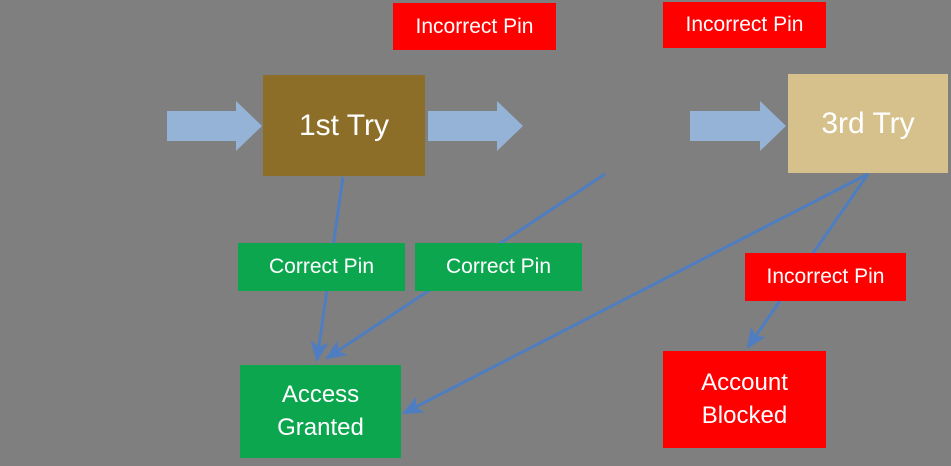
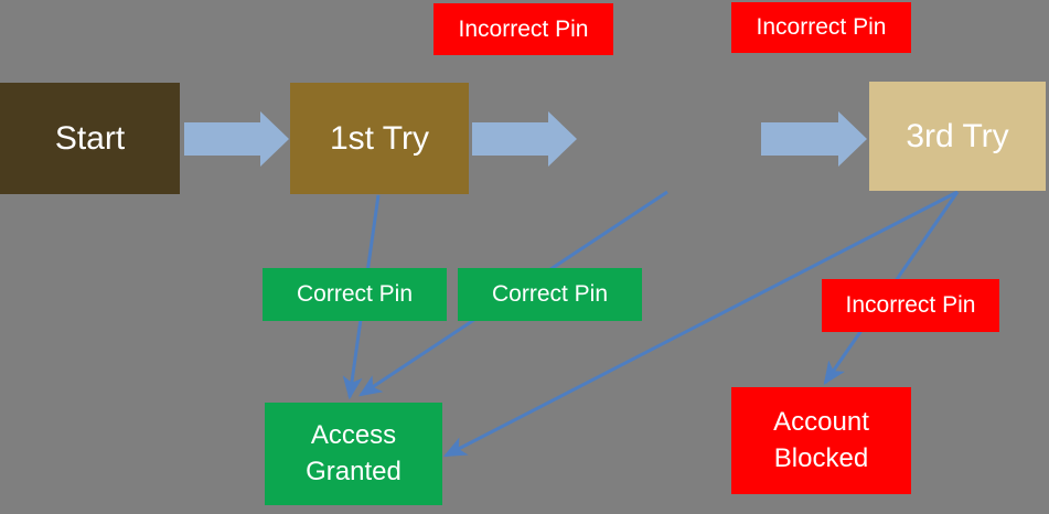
+ Start
  1st Try
  3rd Try
  Incorrect Pin
  Incorrect Pin
  Correct Pin
  Correct Pin
  Incorrect Pin
  Access Granted
  Account Blocked
